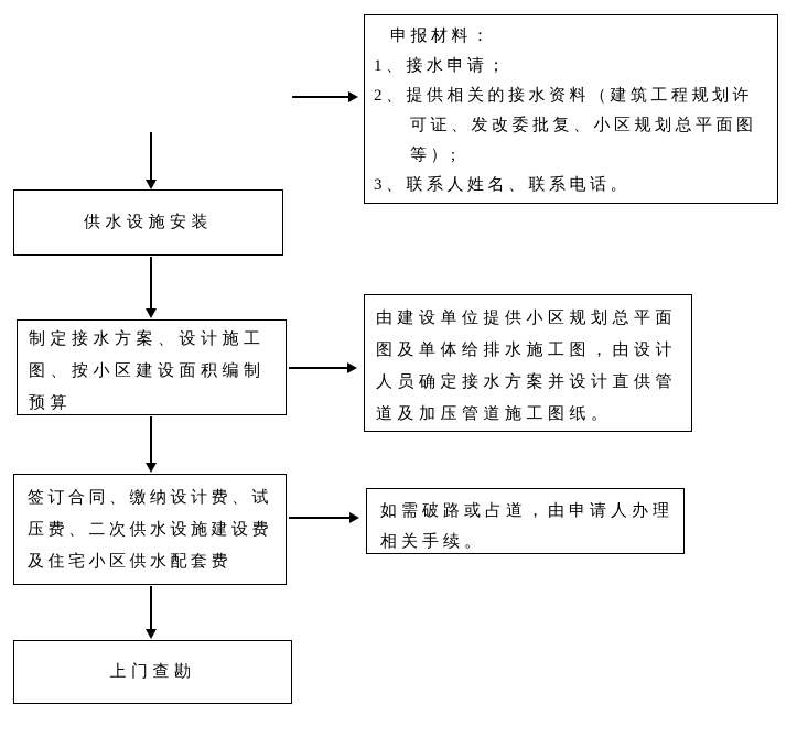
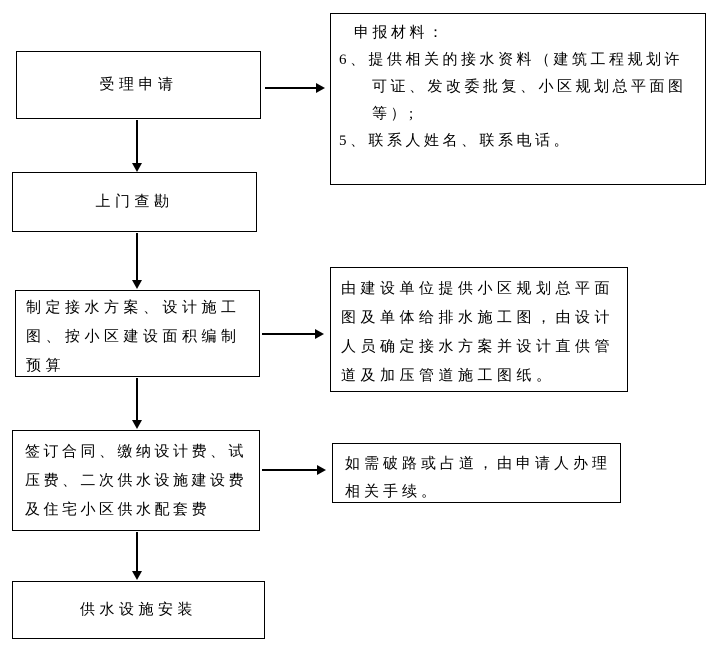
+ 受理申请
- 供水设施安装
+ 上门查勘
  制定接水方案、设计施工图、按小区建设面积编制预算
  签订合同、缴纳设计费、试压费、二次供水设施建设费及住宅小区供水配套费
- 上门查勘
+ 供水设施安装
  申报材料：
- 1、接水申请；
- 2、提供相关的接水资料（建筑工程规划许可证、发改委批复、小区规划总平面图等）;
+ 6、提供相关的接水资料（建筑工程规划许可证、发改委批复、小区规划总平面图等）;
- 3、联系人姓名、联系电话。
+ 5、联系人姓名、联系电话。
  由建设单位提供小区规划总平面图及单体给排水施工图，由设计人员确定接水方案并设计直供管道及加压管道施工图纸。
  如需破路或占道，由申请人办理相关手续。
